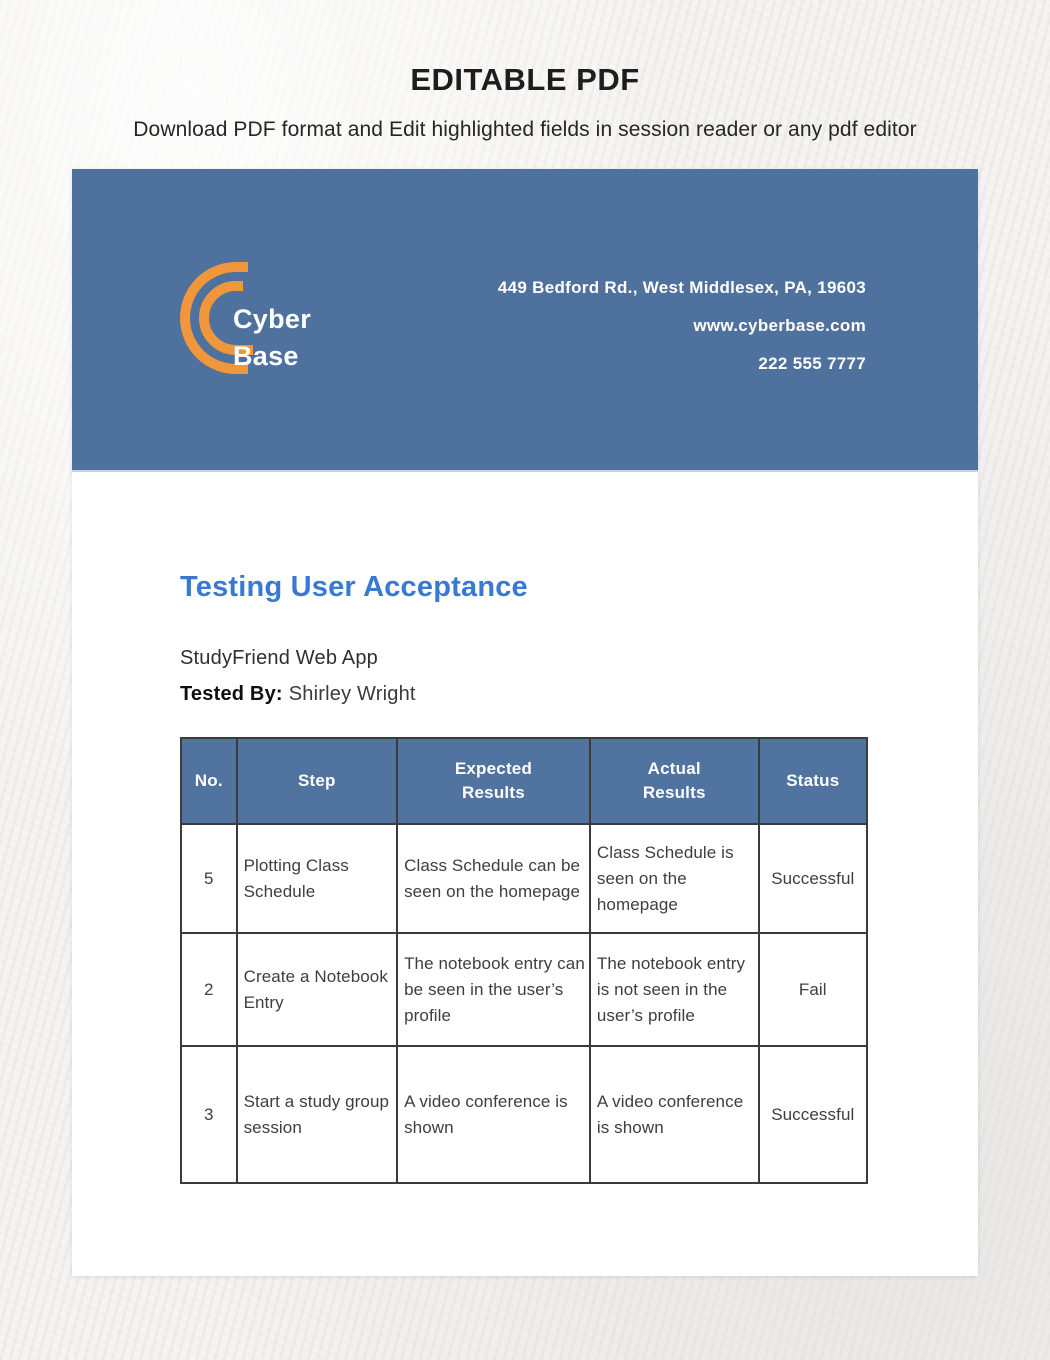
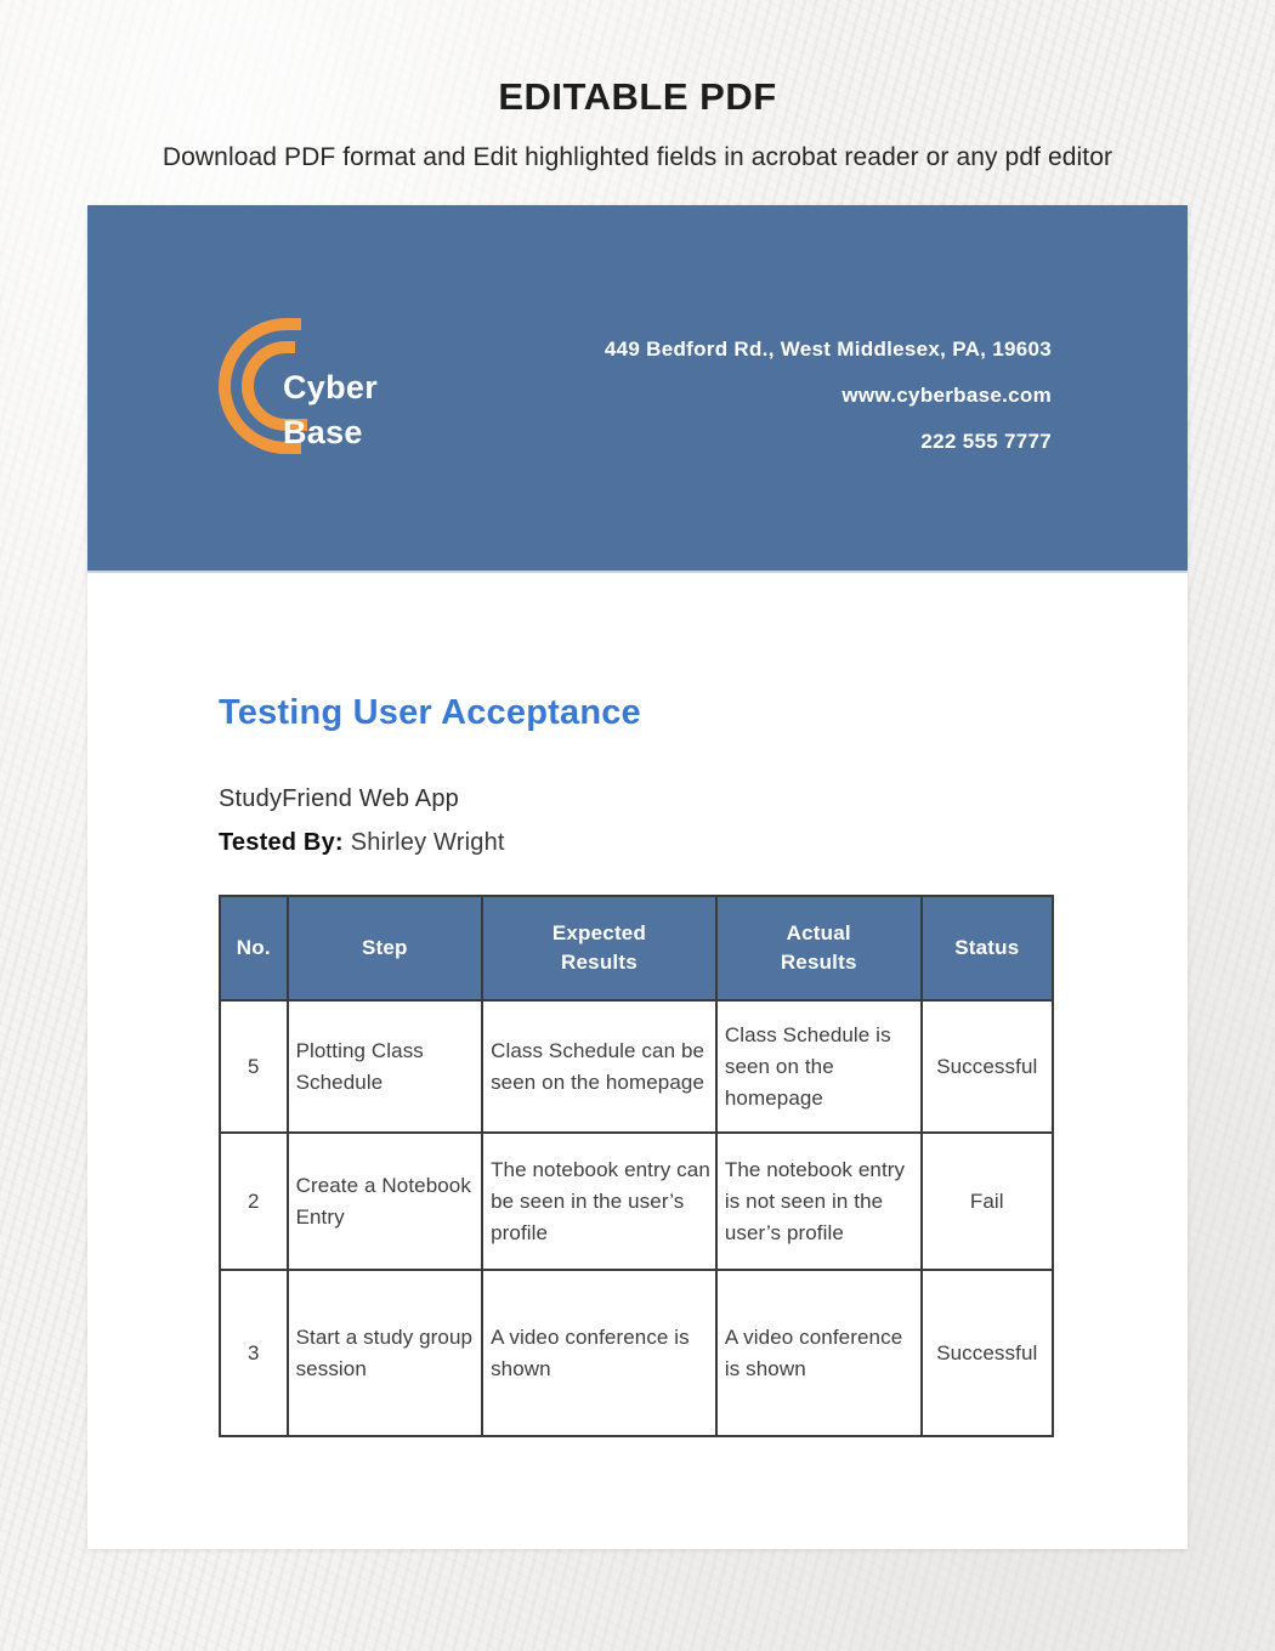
  EDITABLE PDF
- Download PDF format and Edit highlighted fields in session reader or any pdf editor
+ Download PDF format and Edit highlighted fields in acrobat reader or any pdf editor
  Cyber
  Base
  449 Bedford Rd., West Middlesex, PA, 19603
  www.cyberbase.com
  222 555 7777
  Testing User Acceptance
  StudyFriend Web App
  Tested By: Shirley Wright
  No.	Step	Expected Results	Actual Results	Status
  5	Plotting Class Schedule	Class Schedule can be seen on the homepage	Class Schedule is seen on the homepage	Successful
  2	Create a Notebook Entry	The notebook entry can be seen in the user’s profile	The notebook entry is not seen in the user’s profile	Fail
  3	Start a study group session	A video conference is shown	A video conference is shown	Successful
